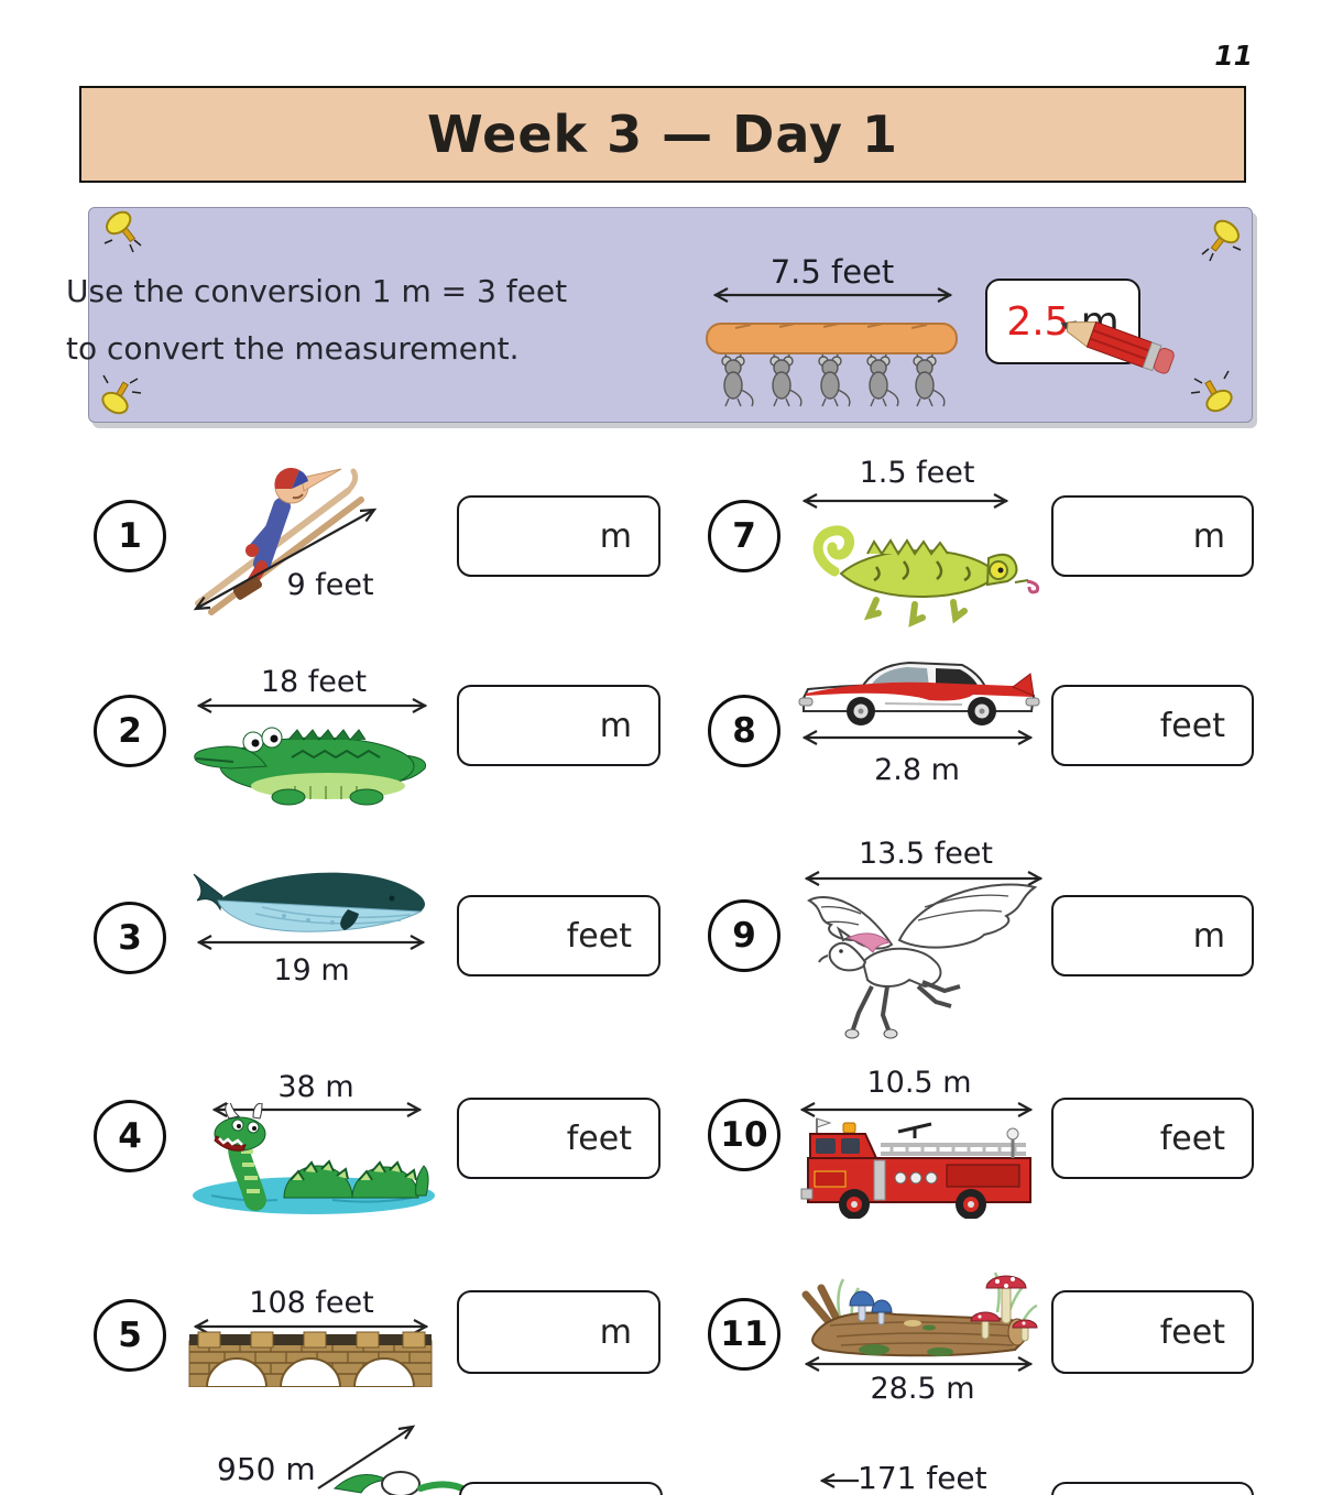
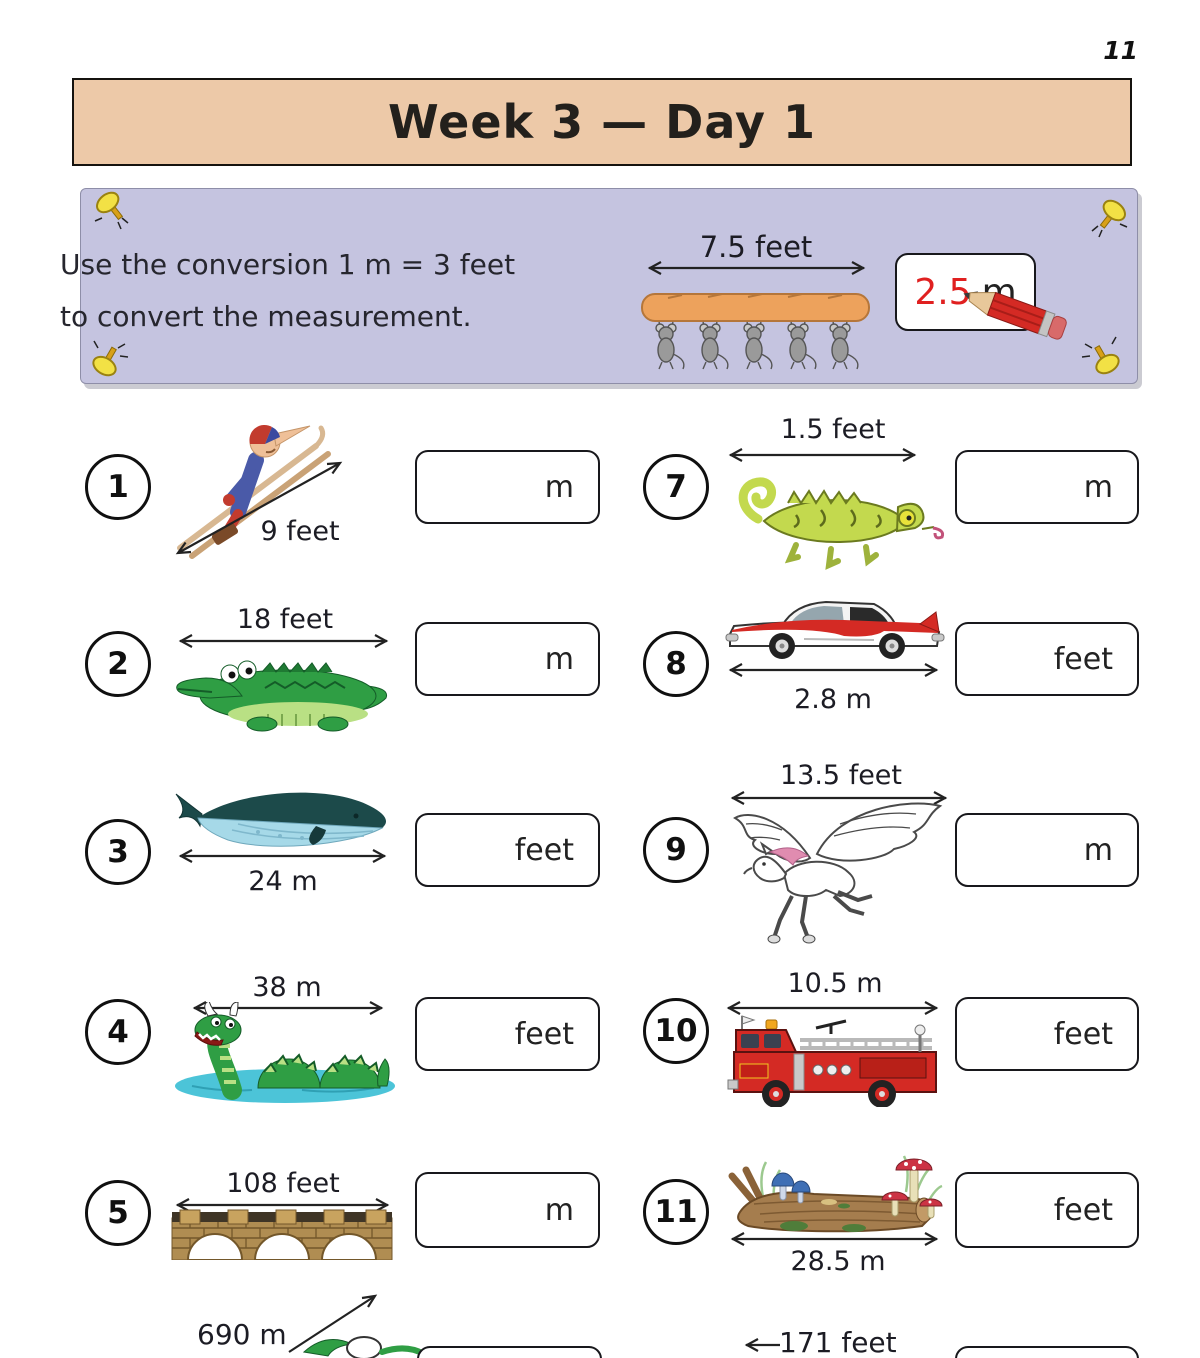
  11
  Week 3 — Day 1
  Use the conversion 1 m = 3 feet
  to convert the measurement.
  7.5 feet
  2.5
  m
  1
  9 feet
  m
  7
  1.5 feet
  m
  2
  18 feet
  m
  8
  2.8 m
  feet
  3
- 19 m
+ 24 m
  feet
  9
  13.5 feet
  m
  4
  38 m
  feet
  10
  10.5 m
  feet
  5
  108 feet
  m
  11
  28.5 m
  feet
- 950 m
+ 690 m
  171 feet
